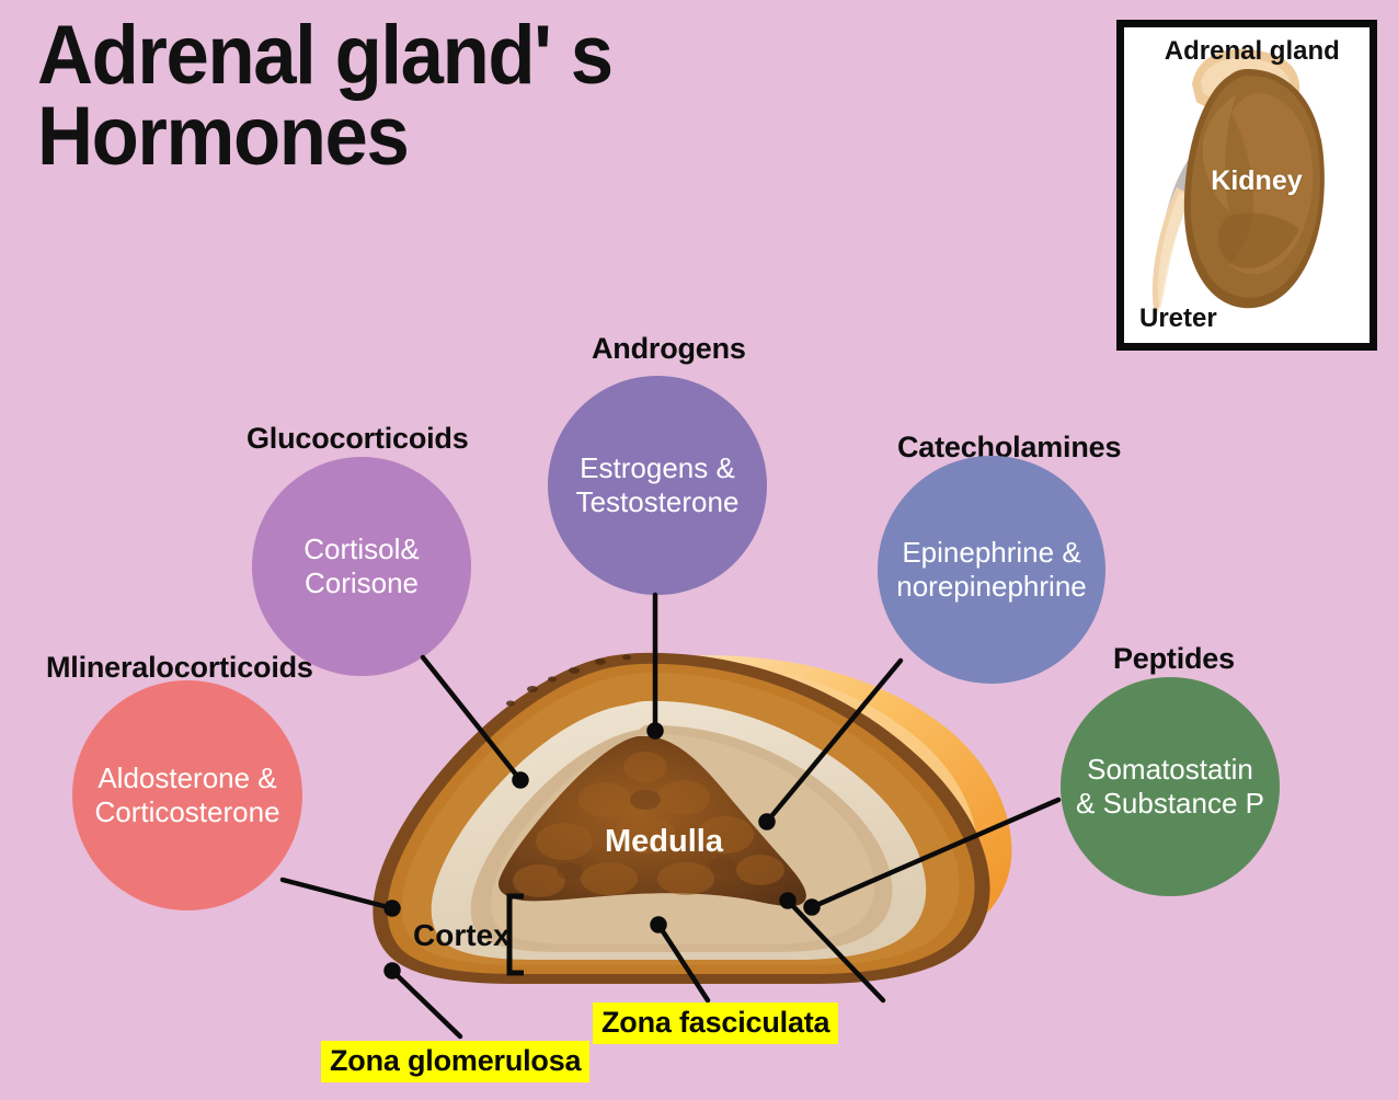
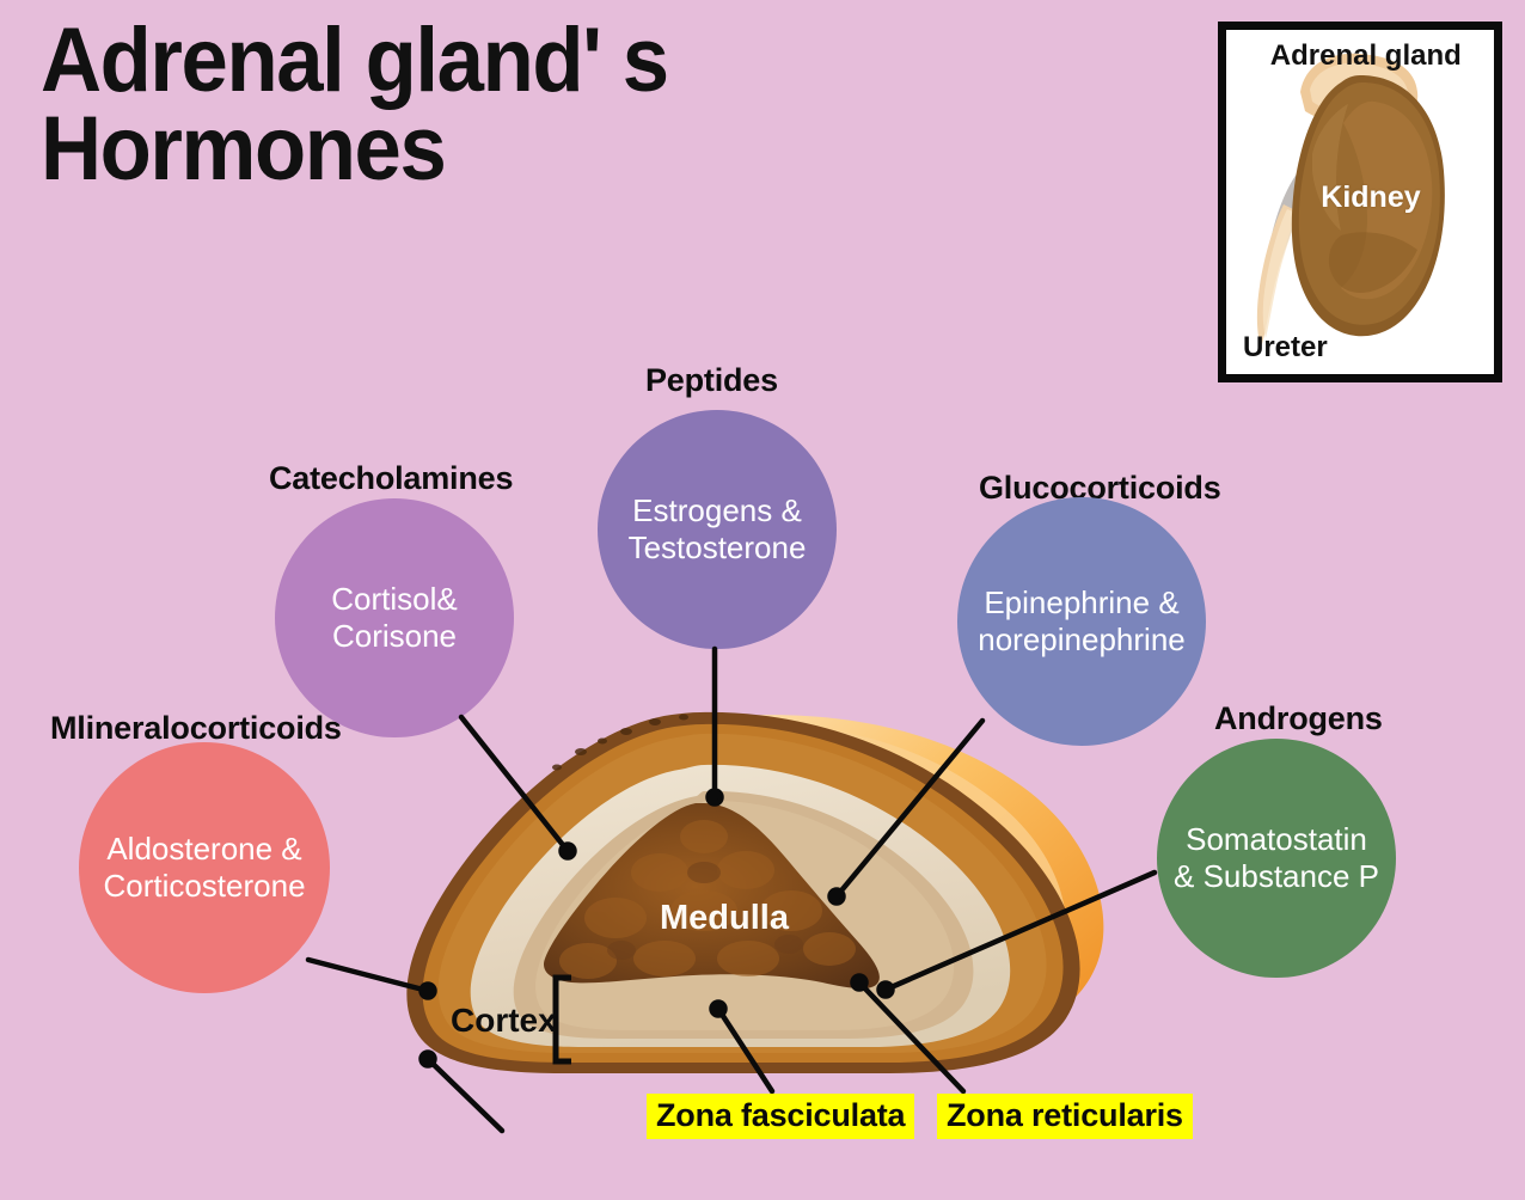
  Adrenal gland' s
  Hormones
  Adrenal gland
  Kidney
  Ureter
  Mlineralocorticoids
  Aldosterone &
  Corticosterone
- Glucocorticoids
+ Catecholamines
  Cortisol&
  Corisone
- Androgens
+ Peptides
  Estrogens &
  Testosterone
- Catecholamines
+ Glucocorticoids
  Epinephrine &
  norepinephrine
- Peptides
+ Androgens
  Somatostatin
  & Substance P
  Medulla
  Cortex
- Zona glomerulosa
  Zona fasciculata
+ Zona reticularis
